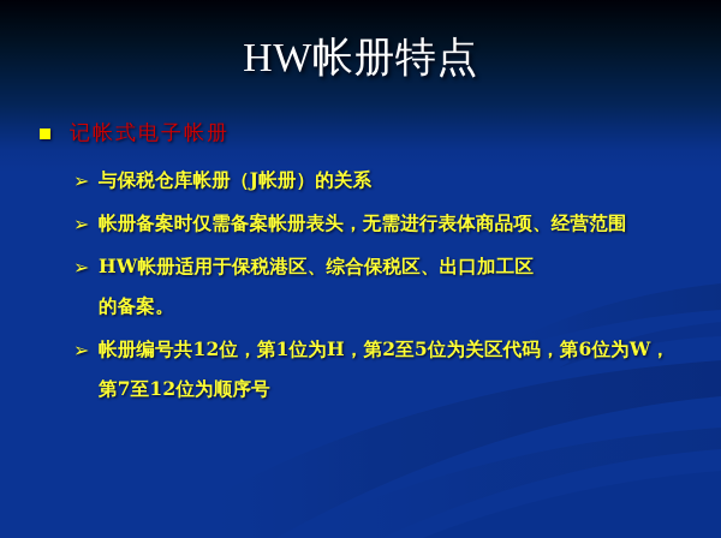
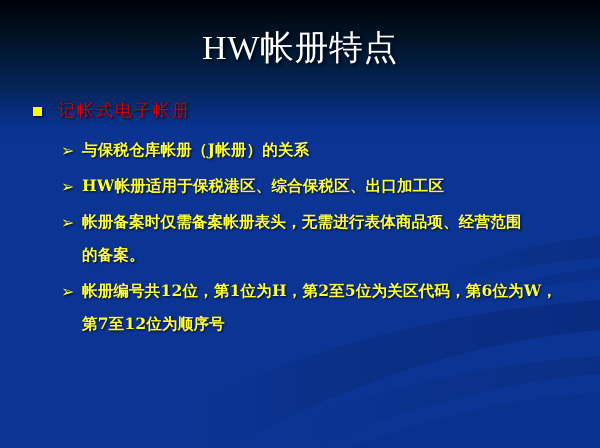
  HW帐册特点
  记帐式电子帐册
  ➢
  与保税仓库帐册（J帐册）的关系
  ➢
- 帐册备案时仅需备案帐册表头，无需进行表体商品项、经营范围
+ HW帐册适用于保税港区、综合保税区、出口加工区
  ➢
- HW帐册适用于保税港区、综合保税区、出口加工区
+ 帐册备案时仅需备案帐册表头，无需进行表体商品项、经营范围
  的备案。
  ➢
  帐册编号共12位，第1位为H，第2至5位为关区代码，第6位为W，
  第7至12位为顺序号
